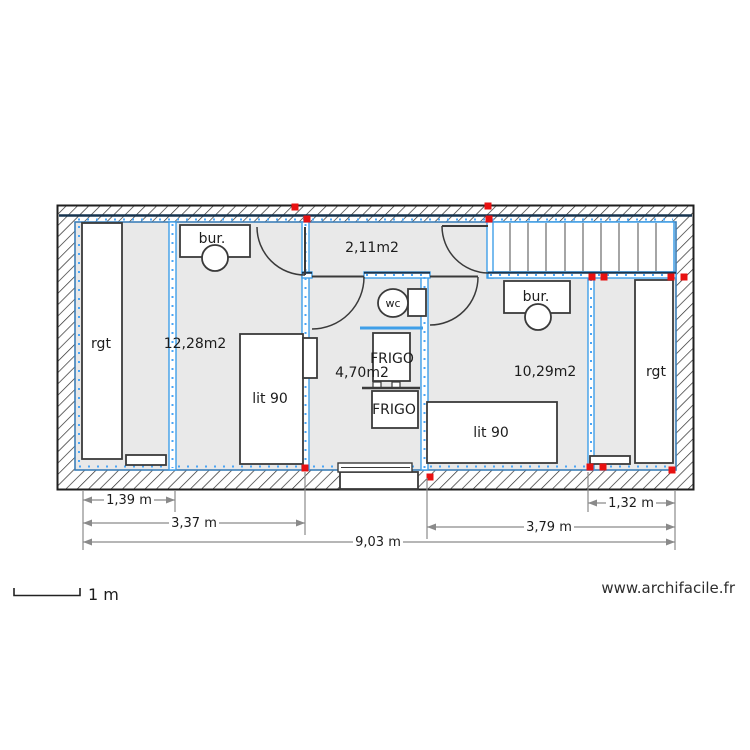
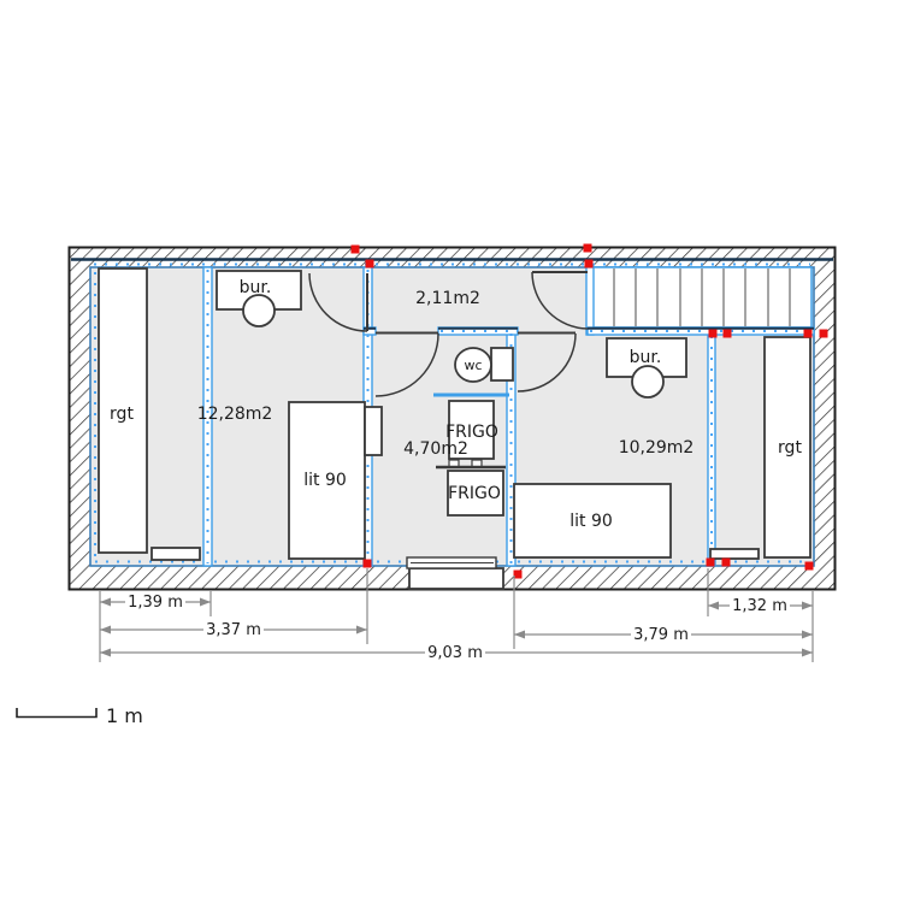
  rgt
  12,28m2
  bur.
  lit 90
  2,11m2
  wc
  FRIGO
  4,70m2
  FRIGO
  bur.
  10,29m2
  lit 90
  rgt
  1,39 m
  3,37 m
  9,03 m
  1,32 m
  3,79 m
  1 m
- www.archifacile.fr
